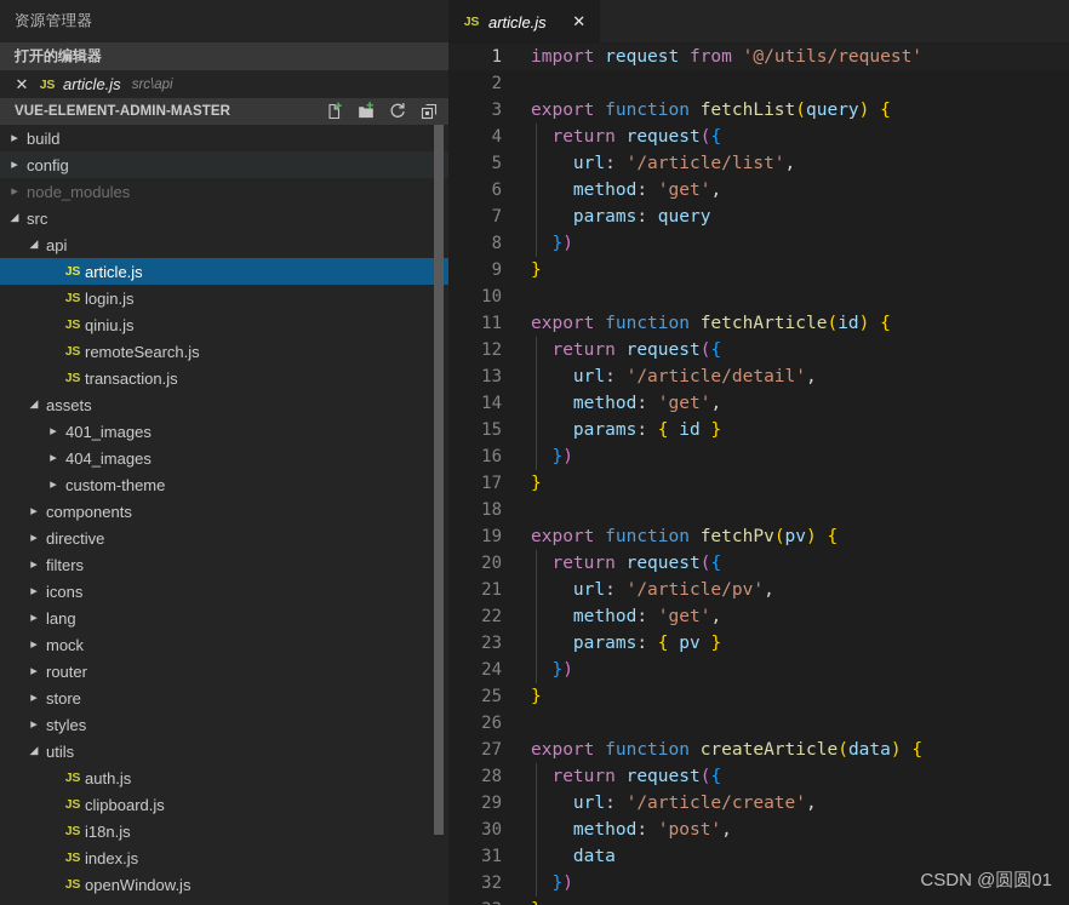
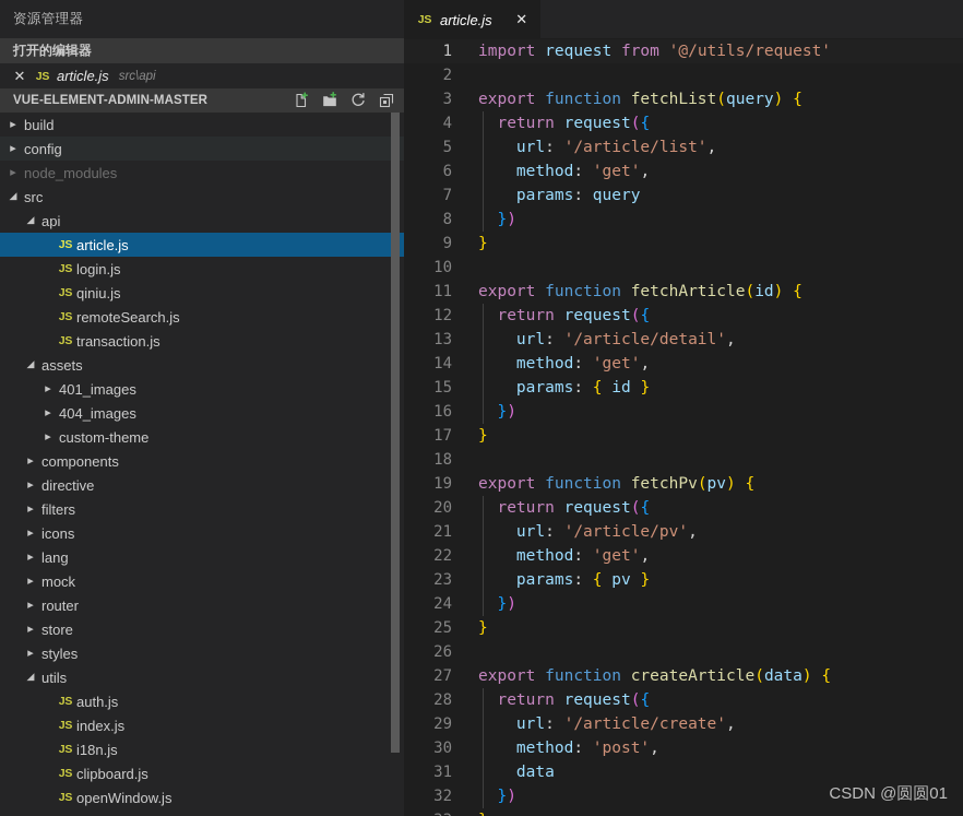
  资源管理器
  打开的编辑器
  ✕
  JS
  article.js
  src\api
  VUE-ELEMENT-ADMIN-MASTER
  build
  config
  node_modules
  src
  api
  JS
  article.js
  JS
  login.js
  JS
  qiniu.js
  JS
  remoteSearch.js
  JS
  transaction.js
  assets
  401_images
  404_images
  custom-theme
  components
  directive
  filters
  icons
  lang
  mock
  router
  store
  styles
  utils
  JS
  auth.js
  JS
- clipboard.js
+ index.js
  JS
  i18n.js
  JS
- index.js
+ clipboard.js
  JS
  openWindow.js
  JS
  article.js
  ✕
  1
  import request from '@/utils/request'
  2
  3
  export function fetchList(query) {
  4
  return request({
  5
  url: '/article/list',
  6
  method: 'get',
  7
  params: query
  8
  })
  9
  }
  10
  11
  export function fetchArticle(id) {
  12
  return request({
  13
  url: '/article/detail',
  14
  method: 'get',
  15
  params: { id }
  16
  })
  17
  }
  18
  19
  export function fetchPv(pv) {
  20
  return request({
  21
  url: '/article/pv',
  22
  method: 'get',
  23
  params: { pv }
  24
  })
  25
  }
  26
  27
  export function createArticle(data) {
  28
  return request({
  29
  url: '/article/create',
  30
  method: 'post',
  31
  data
  32
  })
  CSDN @圆圆01
